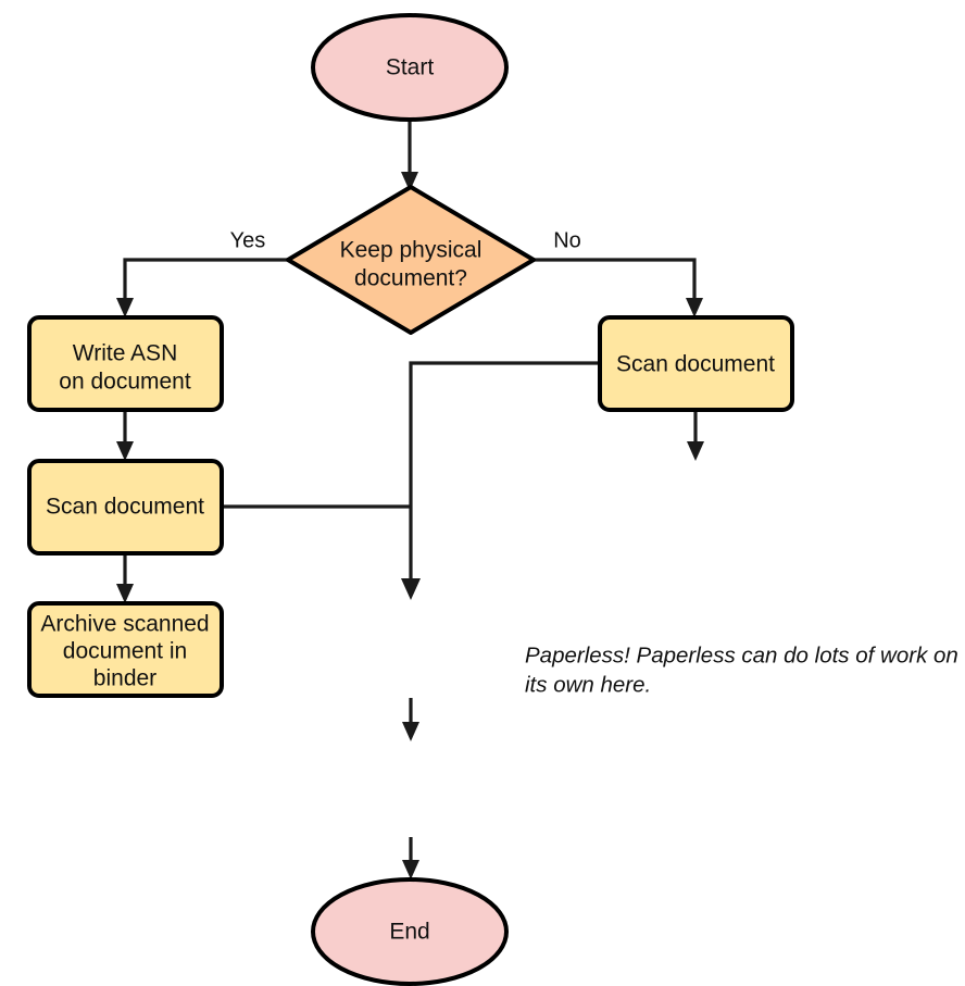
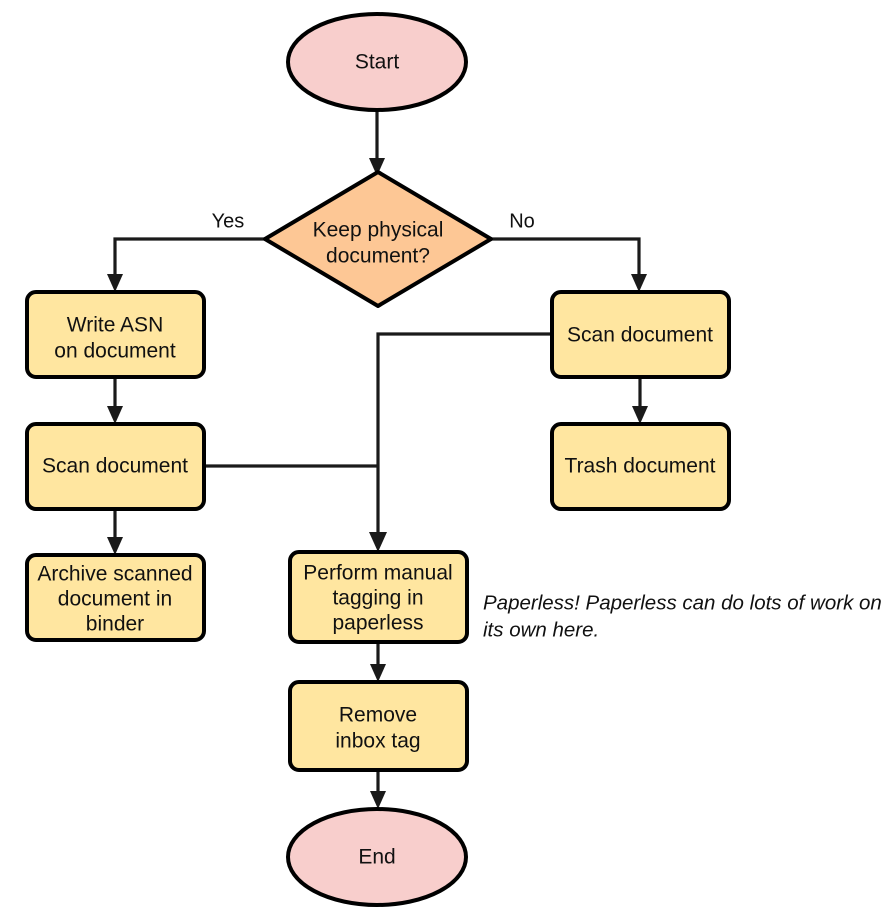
  Yes
  No
  Start
  Keep physical
  document?
  Write ASN
  on document
  Scan document
  Archive scanned
  document in
  binder
  Scan document
+ Trash document
+ Perform manual
+ tagging in
+ paperless
+ Remove
+ inbox tag
  End
  Paperless! Paperless can do lots of work on
  its own here.
